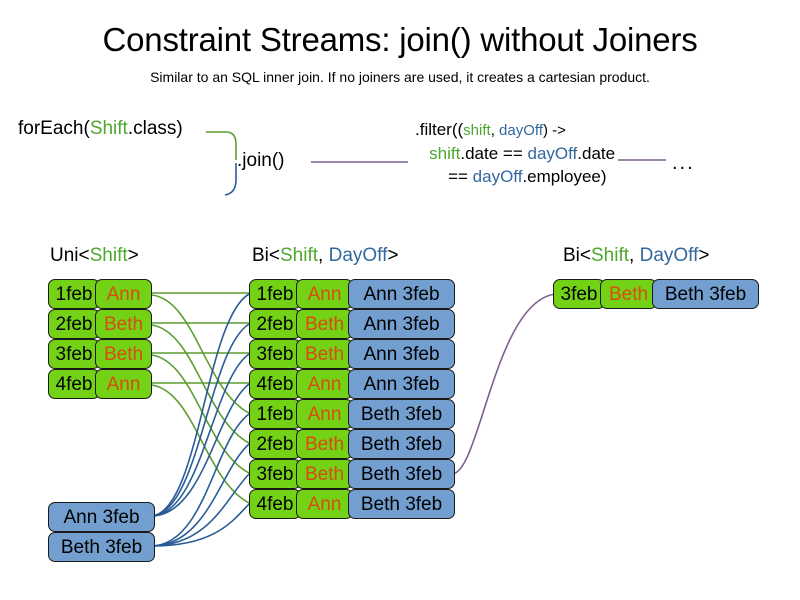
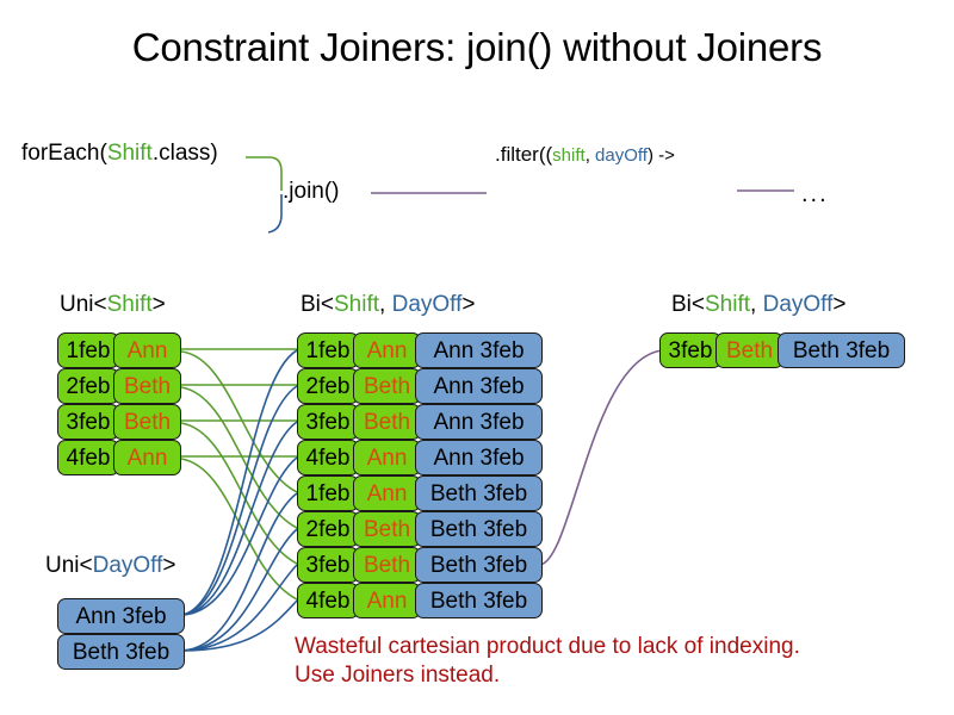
- Constraint Streams: join() without Joiners
+ Constraint Joiners: join() without Joiners
- Similar to an SQL inner join. If no joiners are used, it creates a cartesian product.
  forEach(Shift.class)
  .join()
  .filter((shift, dayOff) ->
- shift.date == dayOff.date
- == dayOff.employee)
  ...
  Uni<Shift>
  Bi<Shift, DayOff>
  Bi<Shift, DayOff>
+ Uni<DayOff>
  1feb
  Ann
  2feb
  Beth
  3feb
  Beth
  4feb
  Ann
  Ann 3feb
  Beth 3feb
  1feb
  Ann
  Ann 3feb
  2feb
  Beth
  Ann 3feb
  3feb
  Beth
  Ann 3feb
  4feb
  Ann
  Ann 3feb
  1feb
  Ann
  Beth 3feb
  2feb
  Beth
  Beth 3feb
  3feb
  Beth
  Beth 3feb
  4feb
  Ann
  Beth 3feb
  3feb
  Beth
  Beth 3feb
+ Wasteful cartesian product due to lack of indexing.
+ Use Joiners instead.
